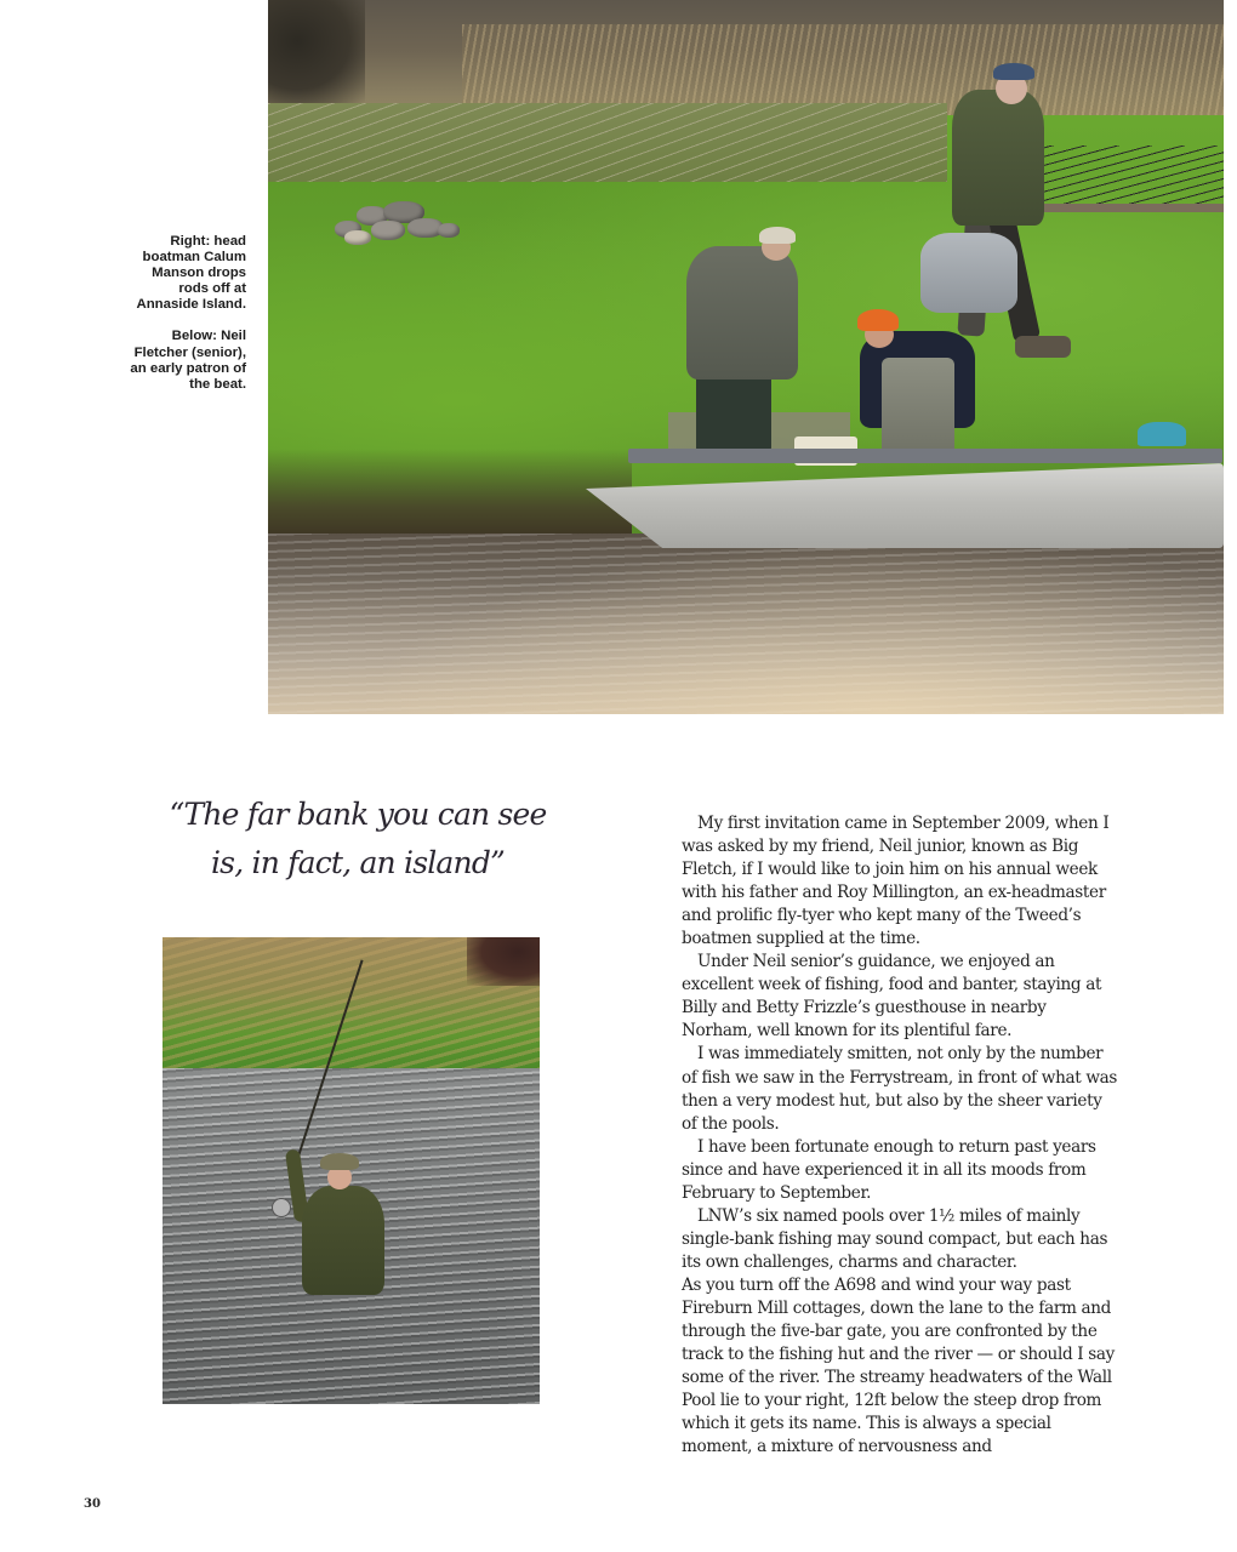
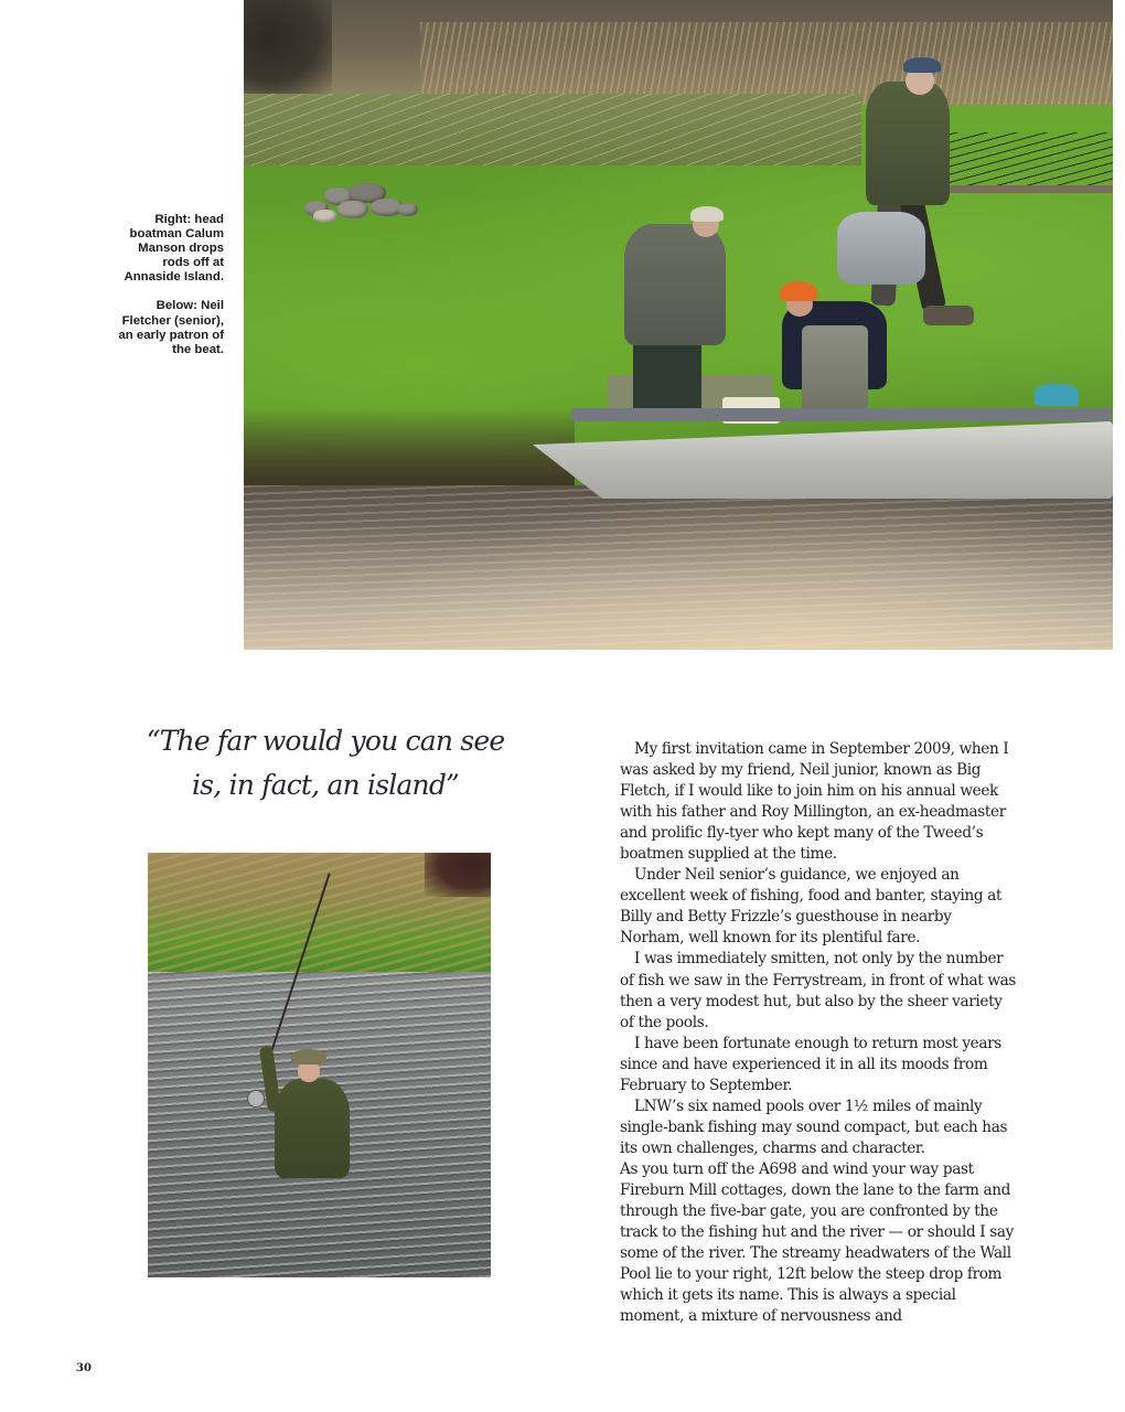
  Right: head boatman Calum Manson drops rods off at Annaside Island.
  Below: Neil Fletcher (senior), an early patron of the beat.
- “The far bank you can see is, in fact, an island”
+ “The far would you can see is, in fact, an island”
  My first invitation came in September 2009, when I was asked by my friend, Neil junior, known as Big Fletch, if I would like to join him on his annual week with his father and Roy Millington, an ex-headmaster and prolific fly-tyer who kept many of the Tweed’s boatmen supplied at the time.
  Under Neil senior’s guidance, we enjoyed an excellent week of fishing, food and banter, staying at Billy and Betty Frizzle’s guesthouse in nearby Norham, well known for its plentiful fare.
  I was immediately smitten, not only by the number of fish we saw in the Ferrystream, in front of what was then a very modest hut, but also by the sheer variety of the pools.
- I have been fortunate enough to return past years since and have experienced it in all its moods from February to September.
+ I have been fortunate enough to return most years since and have experienced it in all its moods from February to September.
  LNW’s six named pools over 1½ miles of mainly single-bank fishing may sound compact, but each has its own challenges, charms and character.
  As you turn off the A698 and wind your way past Fireburn Mill cottages, down the lane to the farm and through the five-bar gate, you are confronted by the track to the fishing hut and the river — or should I say some of the river. The streamy headwaters of the Wall Pool lie to your right, 12ft below the steep drop from which it gets its name. This is always a special moment, a mixture of nervousness and
  30
